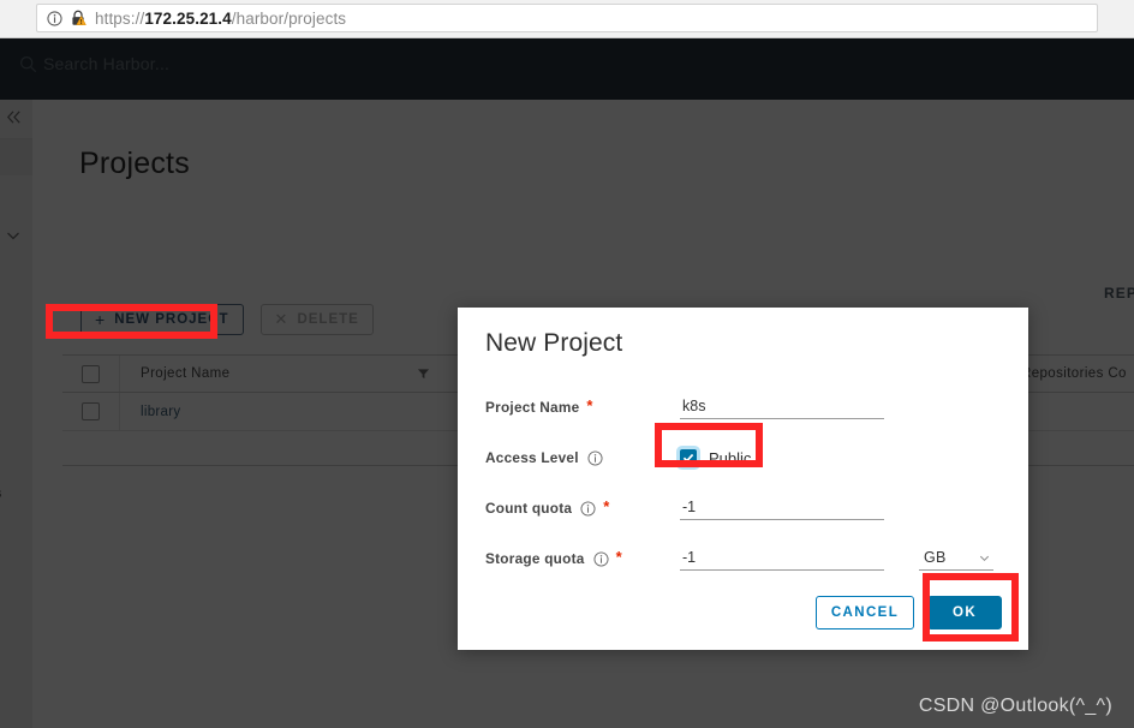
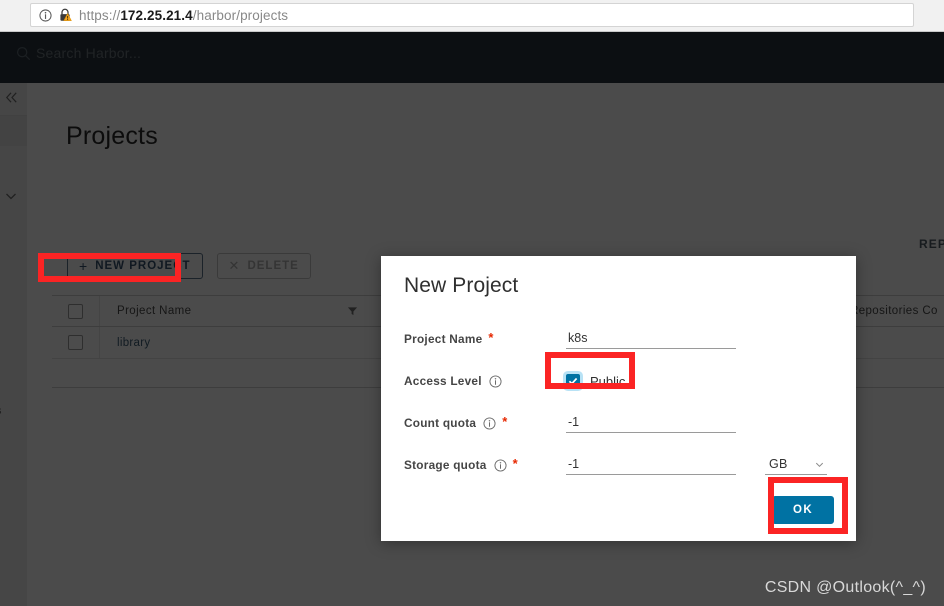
  Projects
  REP
  +
  NEW PROJECT
  Project Name
  epositories Co
  library
  https://172.25.21.4/harbor/projects
  New Project
  Project Name
  *
  k8s
  Access Level
  Public
  Count quota
  *
  -1
  Storage quota
  *
  -1
  GB
- CANCEL
  OK
  CSDN @Outlook(^_^)
